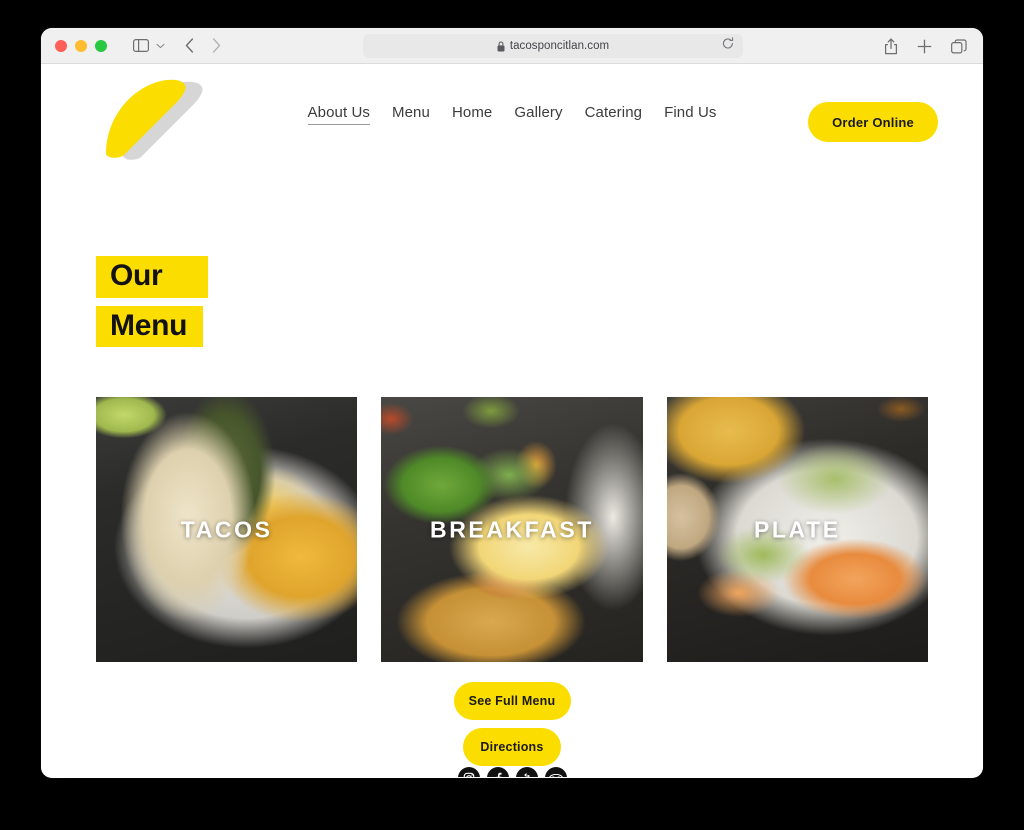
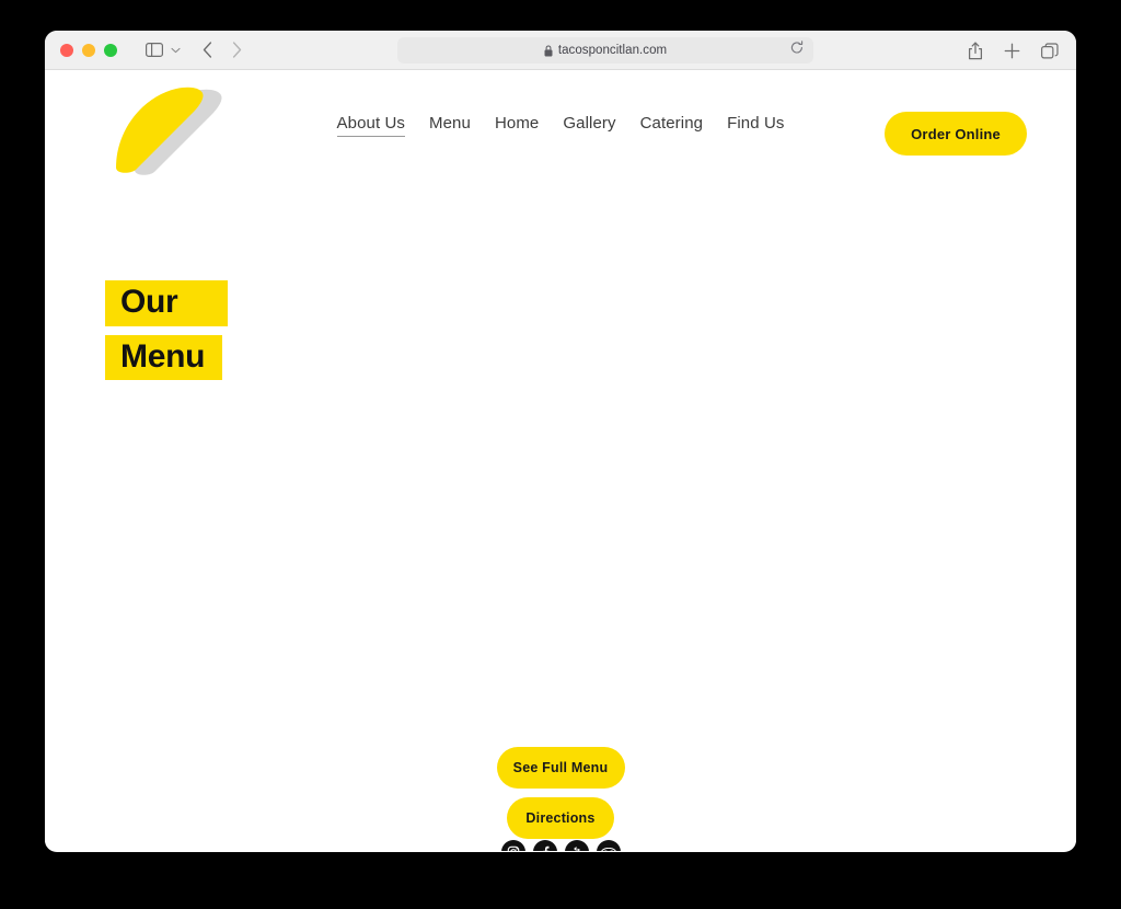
  tacosponcitlan.com
  About Us
  Menu
  Home
  Gallery
  Catering
  Find Us
  Order Online
  Our
  Menu
- TACOS
- BREAKFAST
- PLATE
  See Full Menu
  Directions
